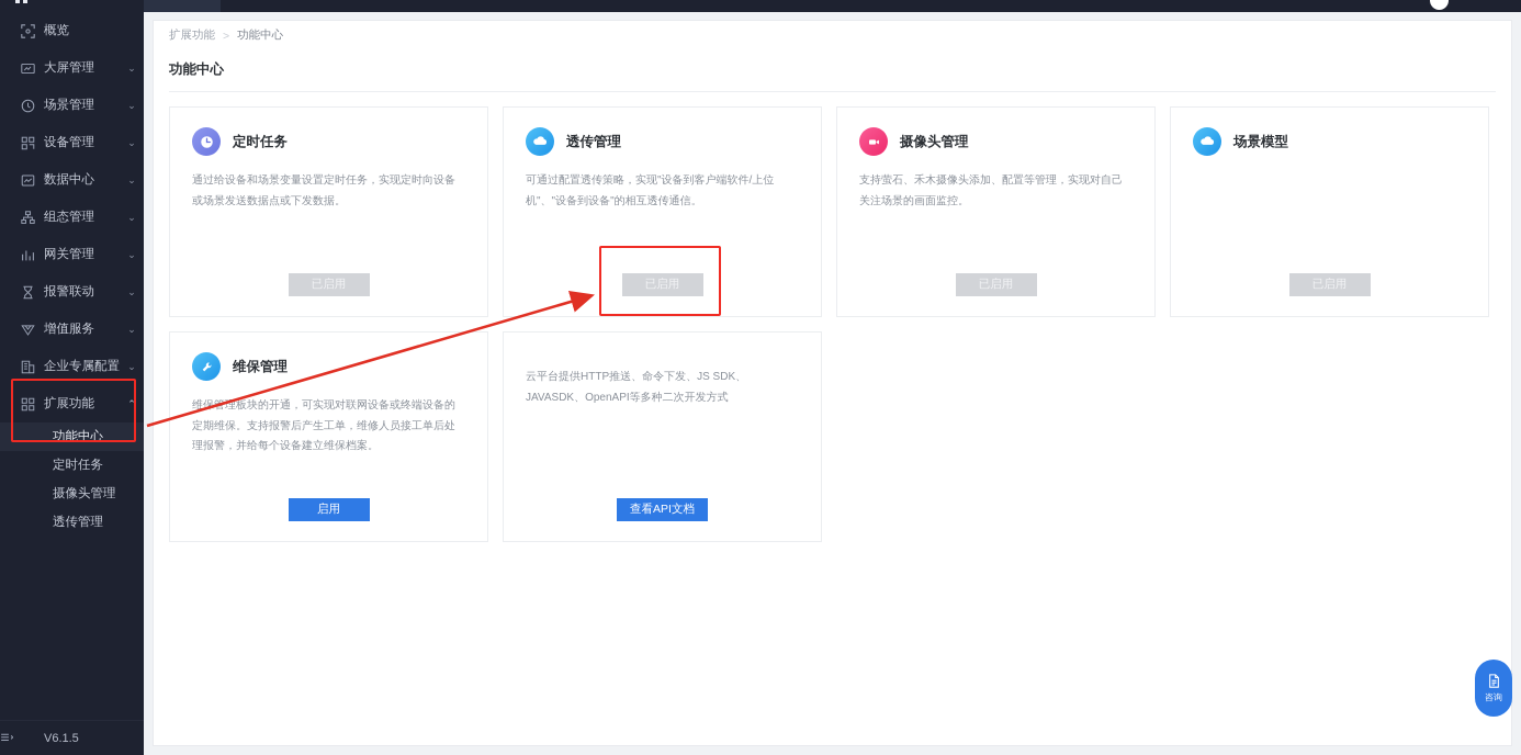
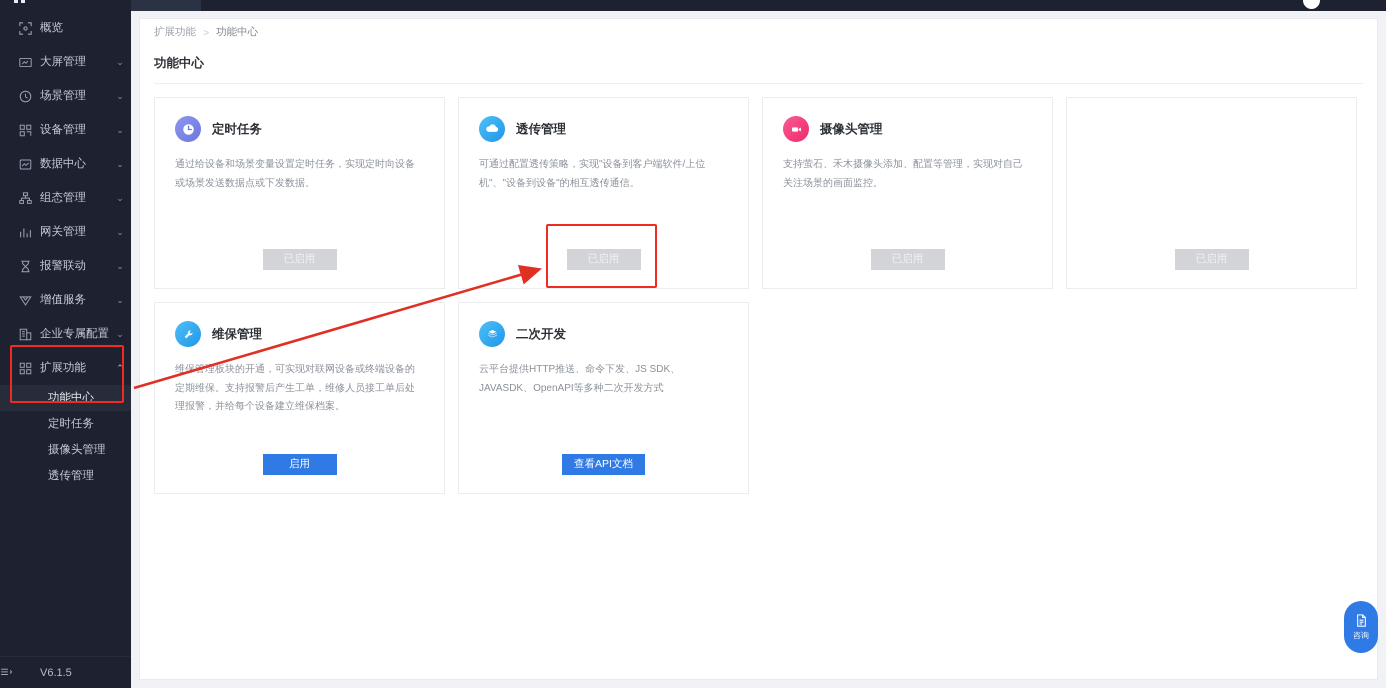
  概览
  大屏管理
  ⌄
  场景管理
  ⌄
  设备管理
  ⌄
  数据中心
  ⌄
  组态管理
  ⌄
  网关管理
  ⌄
  报警联动
  ⌄
  增值服务
  ⌄
  企业专属配置
  ⌄
  扩展功能
  ⌃
  功能中心
  定时任务
  摄像头管理
  透传管理
  V6.1.5
  扩展功能
  >
  功能中心
  功能中心
  定时任务
  通过给设备和场景变量设置定时任务，实现定时向设备或场景发送数据点或下发数据。
  已启用
  透传管理
  可通过配置透传策略，实现"设备到客户端软件/上位机"、"设备到设备"的相互透传通信。
  已启用
  摄像头管理
  支持萤石、禾木摄像头添加、配置等管理，实现对自己关注场景的画面监控。
  已启用
- 场景模型
  已启用
  维保管理
  维保理板块的开通，可实现对联网设备或终端设备的定期维保。支持报警后产生工单，维修人员接工单后处理报警，并给每个设备建立维保档案。
  启用
+ 二次开发
  云平台提供HTTP推送、命令下发、JS SDK、JAVASDK、OpenAPI等多种二次开发方式
  查看API文档
  咨询
